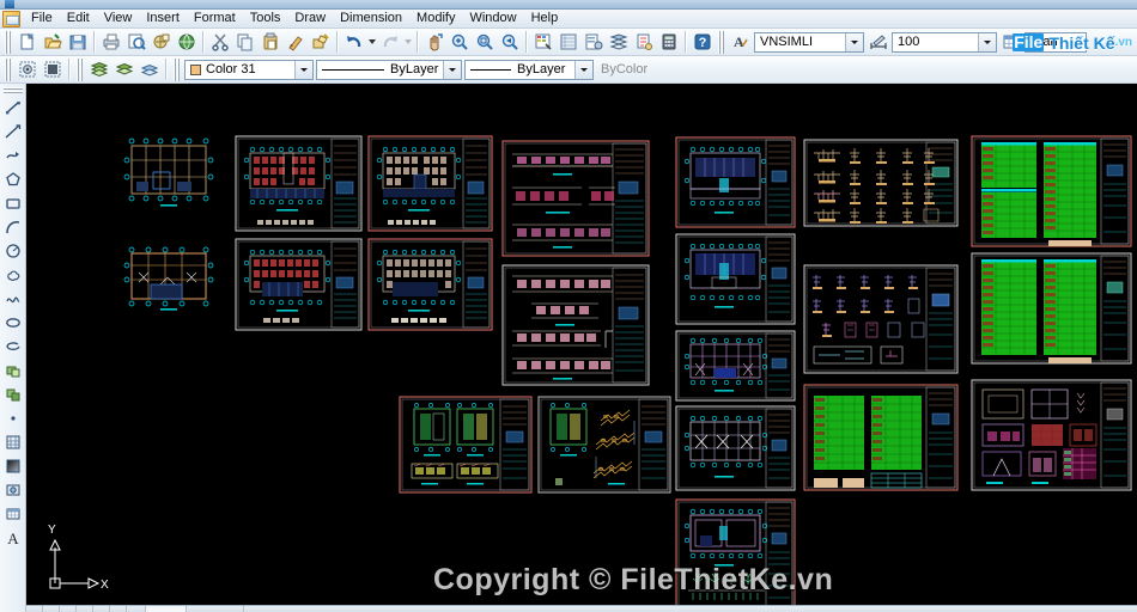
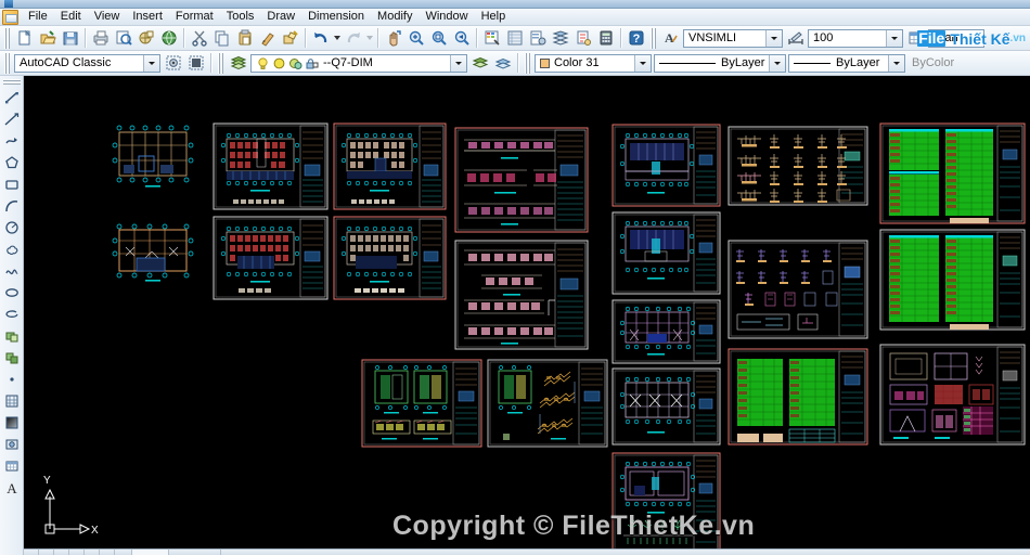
  File
  Edit
  View
  Insert
  Format
  Tools
  Draw
  Dimension
  Modify
  Window
  Help
  ?
  A
  VNSIMLI
  100
  File
  Thiết Kế
  .vn
+ AutoCAD Classic
+ --Q7-DIM
  Color 31
  ByLayer
  ByLayer
  ByColor
  A
  Y
  X
  Copyright © FileThietKe.vn
